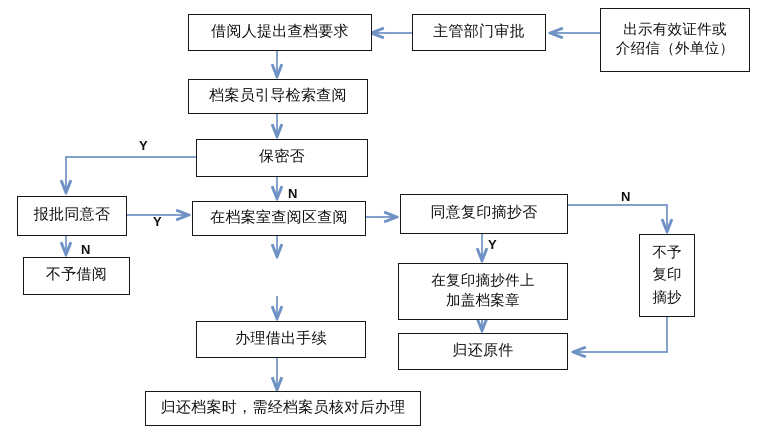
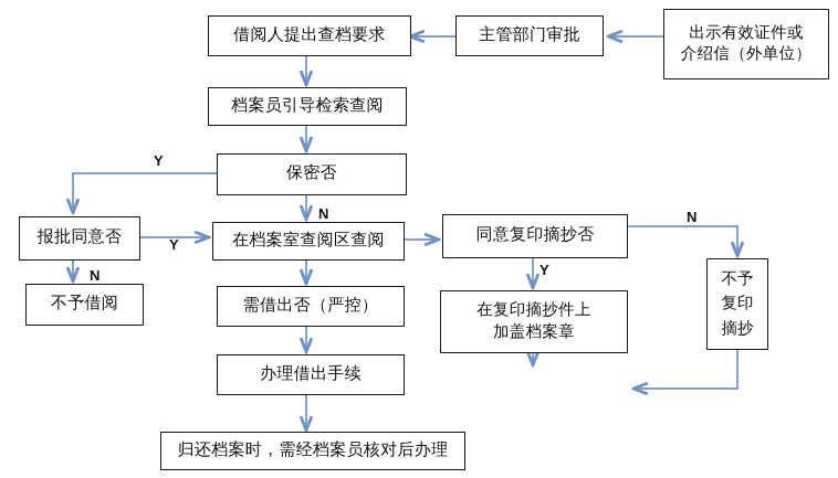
  借阅人提出查档要求
  主管部门审批
  出示有效证件或
  介绍信（外单位）
  档案员引导检索查阅
  保密否
  报批同意否
  不予借阅
  在档案室查阅区查阅
  同意复印摘抄否
  不予
  复印
  摘抄
+ 需借出否（严控）
  在复印摘抄件上
  加盖档案章
  办理借出手续
- 归还原件
  归还档案时，需经档案员核对后办理
  Y
  N
  Y
  N
  N
  Y
